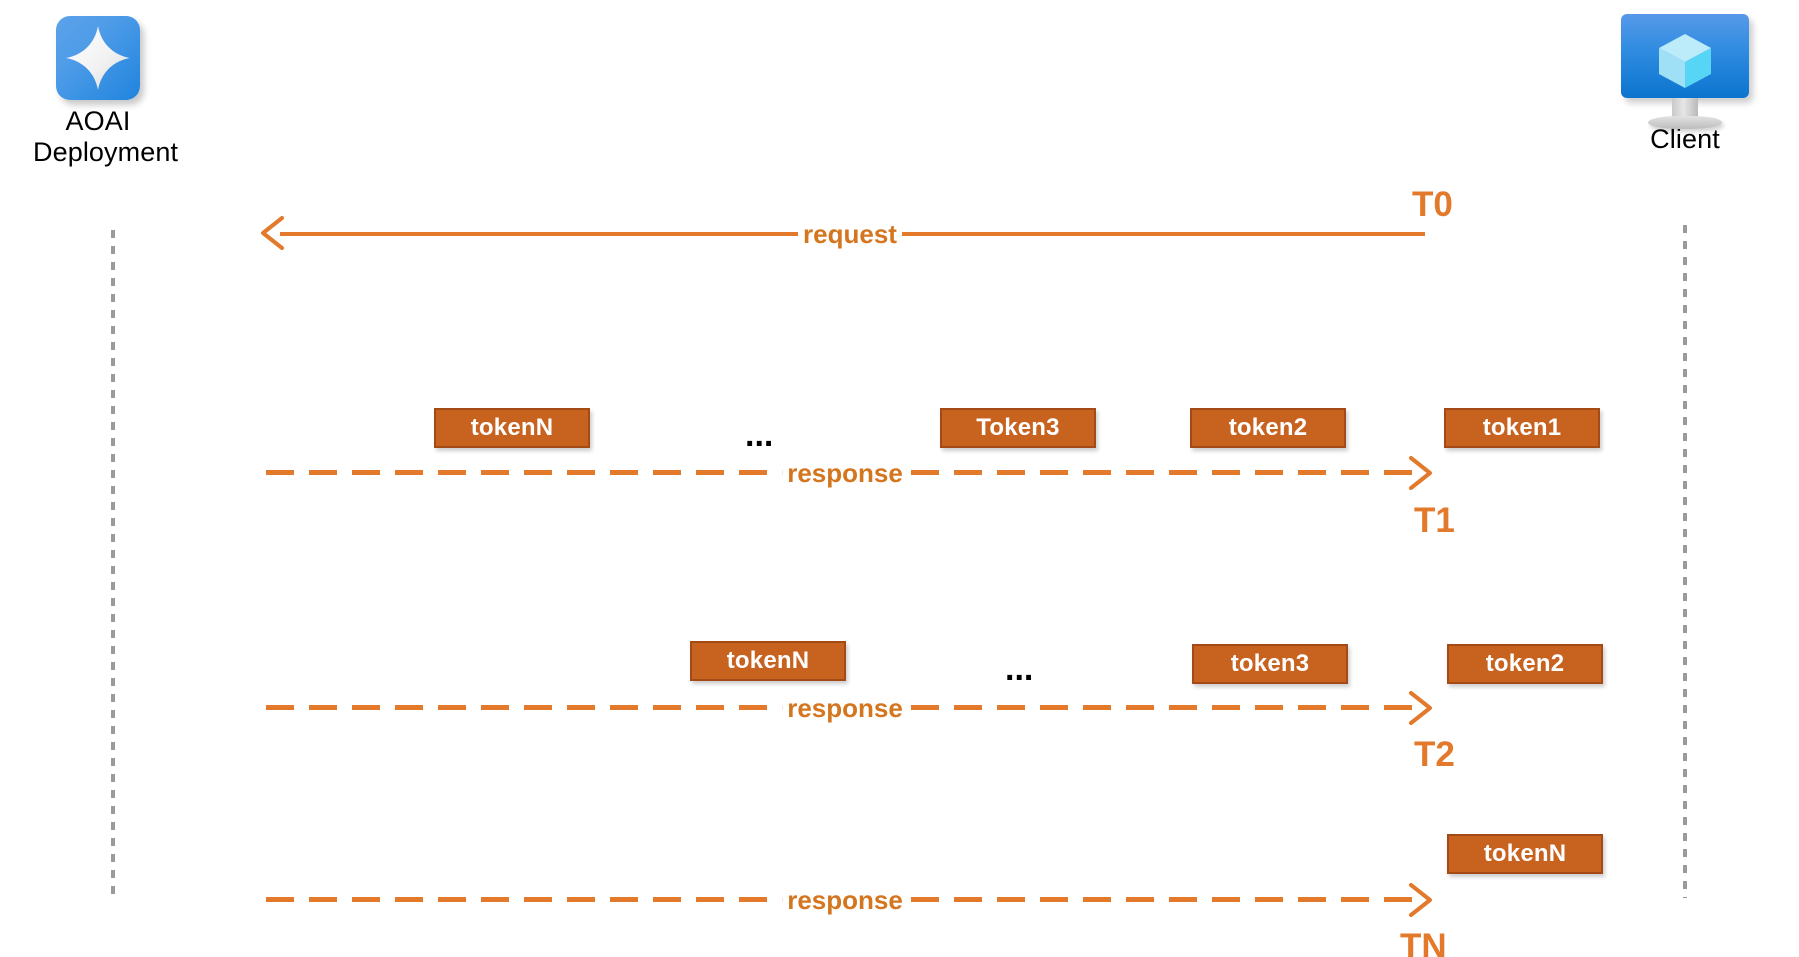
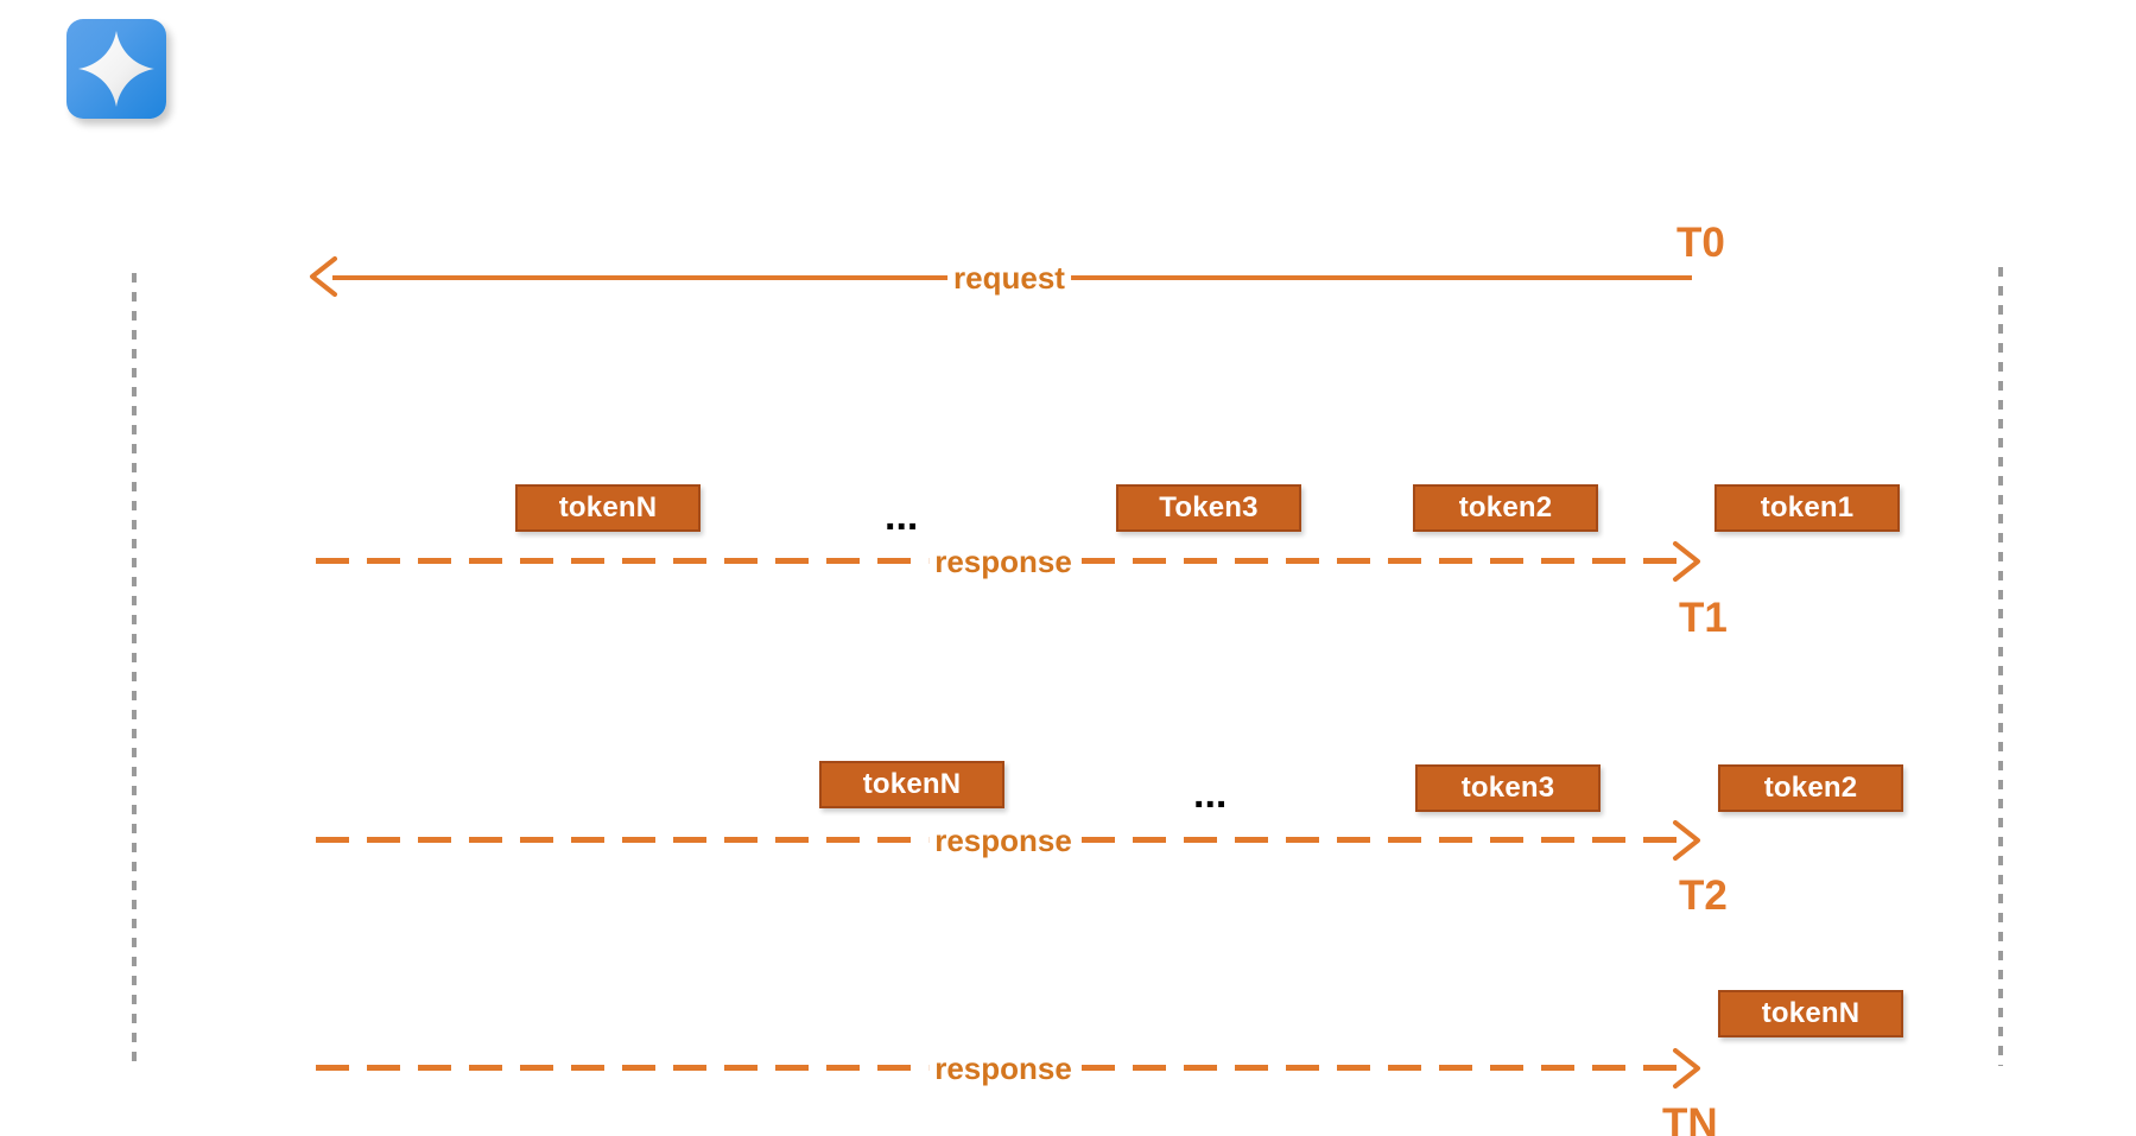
- AOAI
- Deployment
- Client
  request
  T0
  response
  T1
  tokenN
  ...
  Token3
  token2
  token1
  response
  T2
  tokenN
  ...
  token3
  token2
  response
  TN
  tokenN
